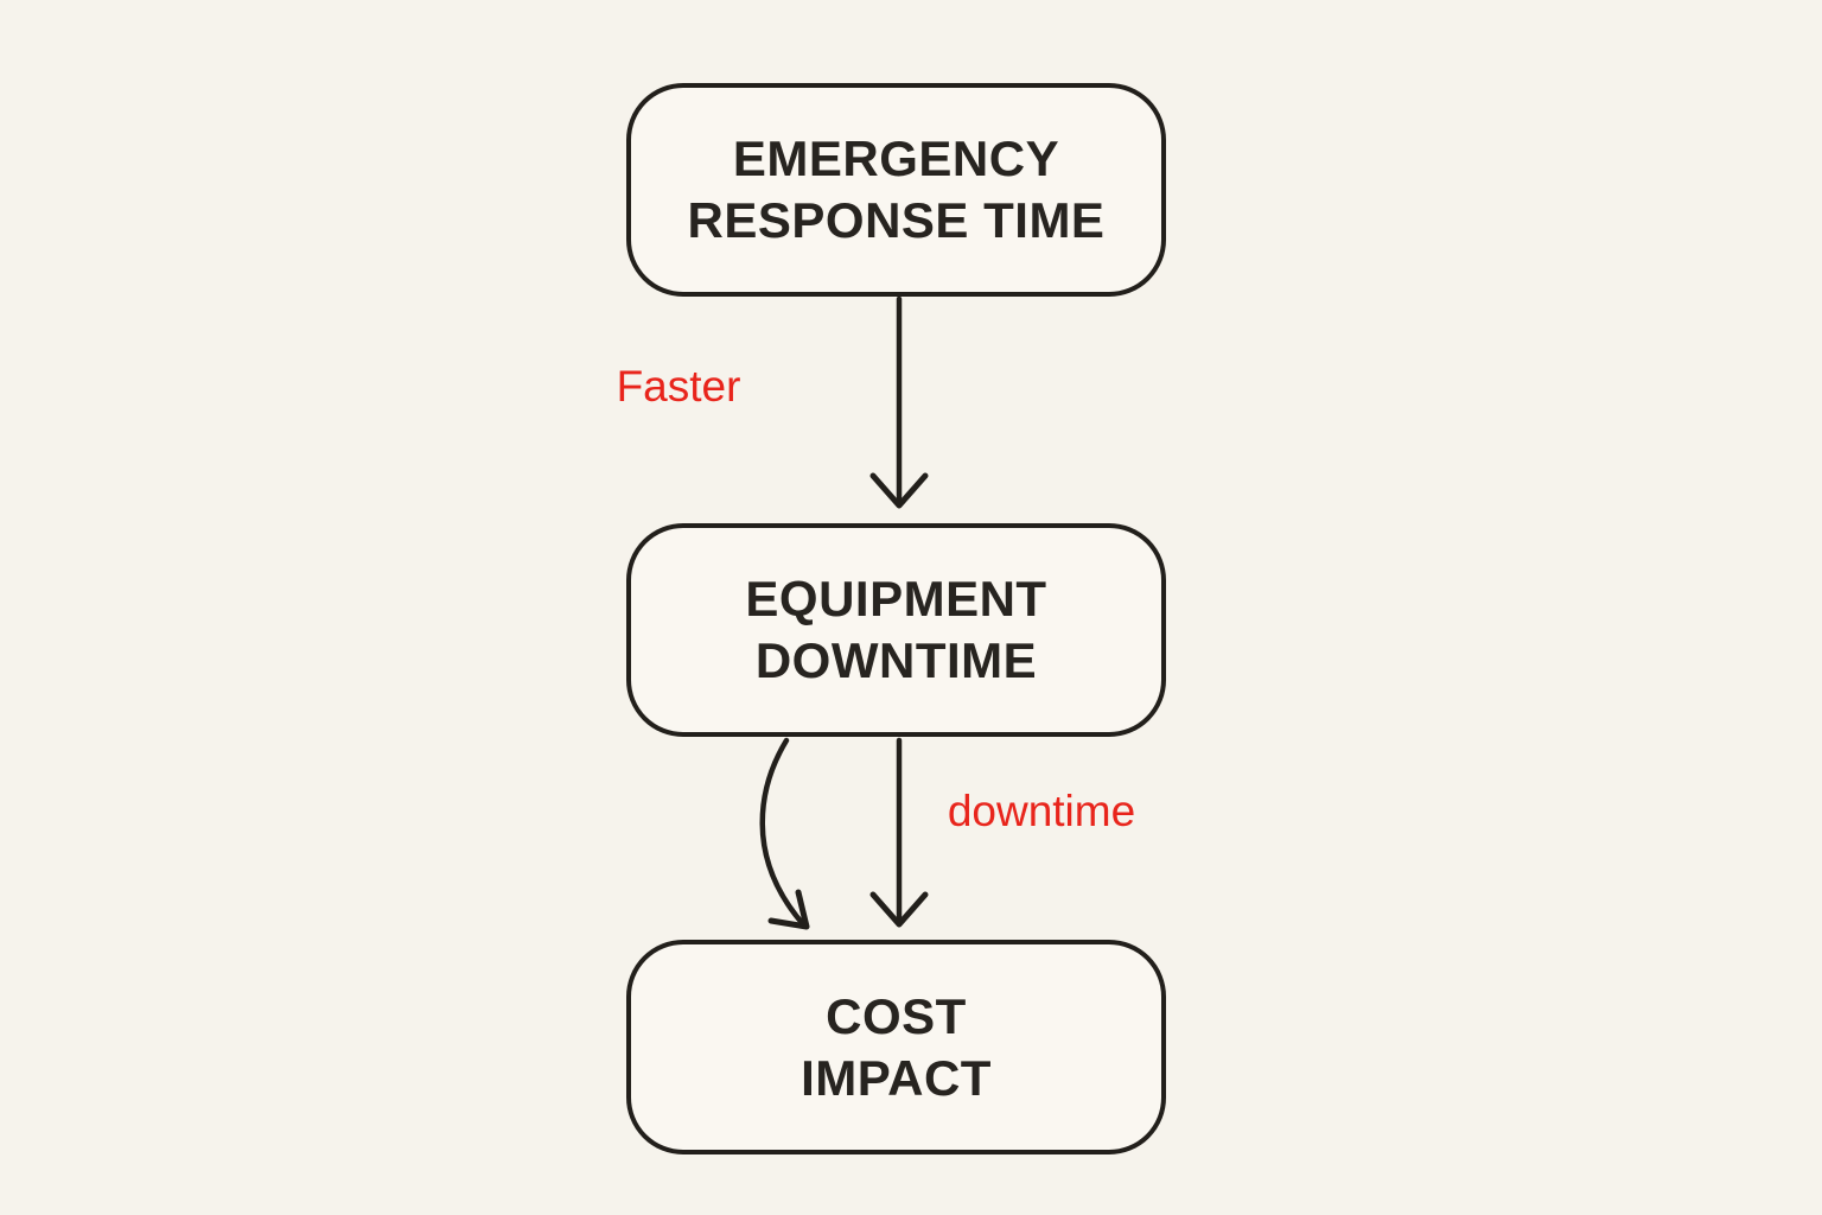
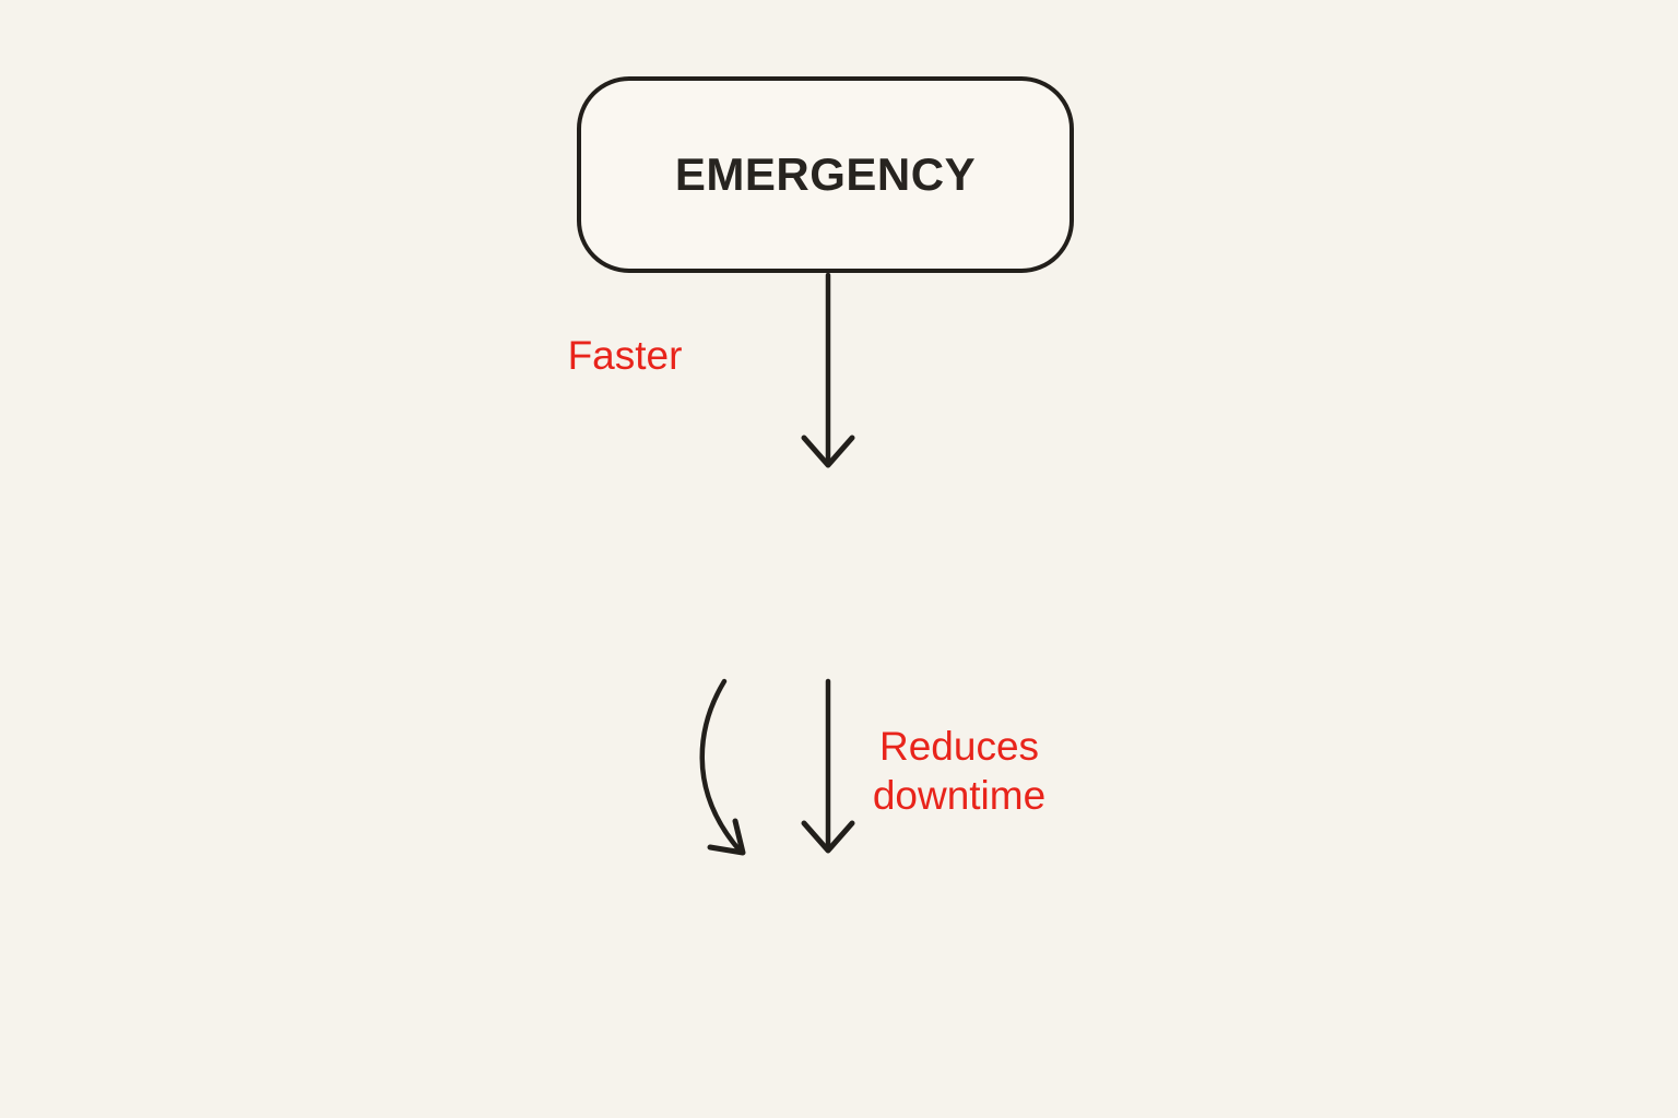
  EMERGENCY
- RESPONSE TIME
- EQUIPMENT
- DOWNTIME
- COST
- IMPACT
  Faster
+ Reduces
  downtime
